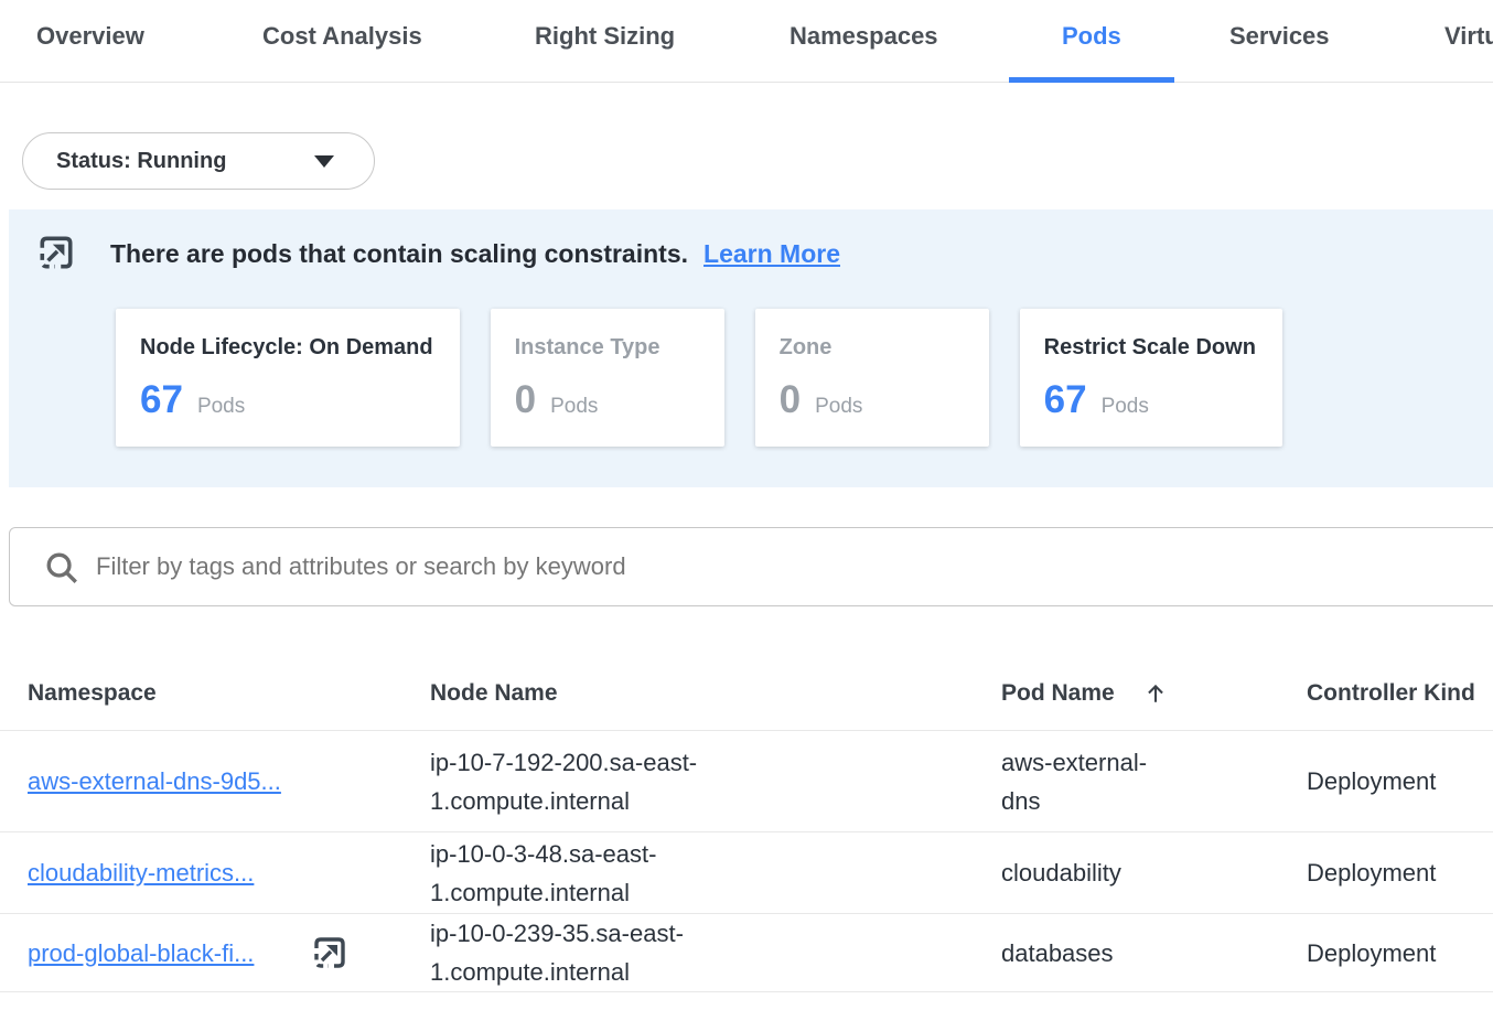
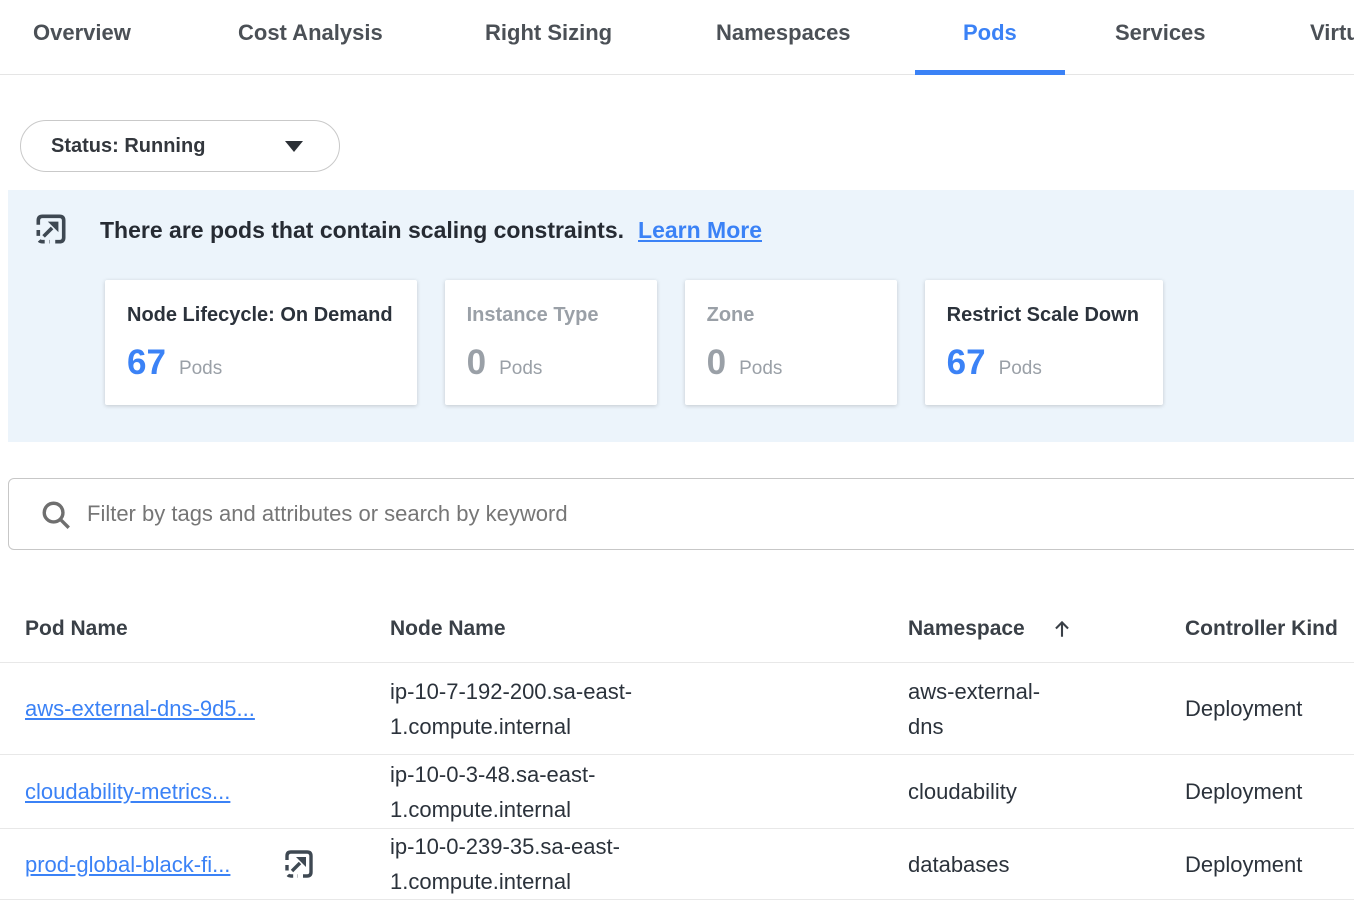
  Overview
  Cost Analysis
  Right Sizing
  Namespaces
  Pods
  Services
  Virtu
  Status: Running
  There are pods that contain scaling constraints. Learn More
  Node Lifecycle: On Demand
  67
  Pods
  Instance Type
  0
  Pods
  Zone
  0
  Pods
  Restrict Scale Down
  67
  Pods
  Filter by tags and attributes or search by keyword
- Namespace
+ Pod Name
  Node Name
- Pod Name
+ Namespace
  Controller Kind
  aws-external-dns-9d5...
  ip-10-7-192-200.sa-east-1.compute.internal
  aws-external-dns
  Deployment
  cloudability-metrics...
  ip-10-0-3-48.sa-east-1.compute.internal
  cloudability
  Deployment
  prod-global-black-fi...
  ip-10-0-239-35.sa-east-1.compute.internal
  databases
  Deployment
